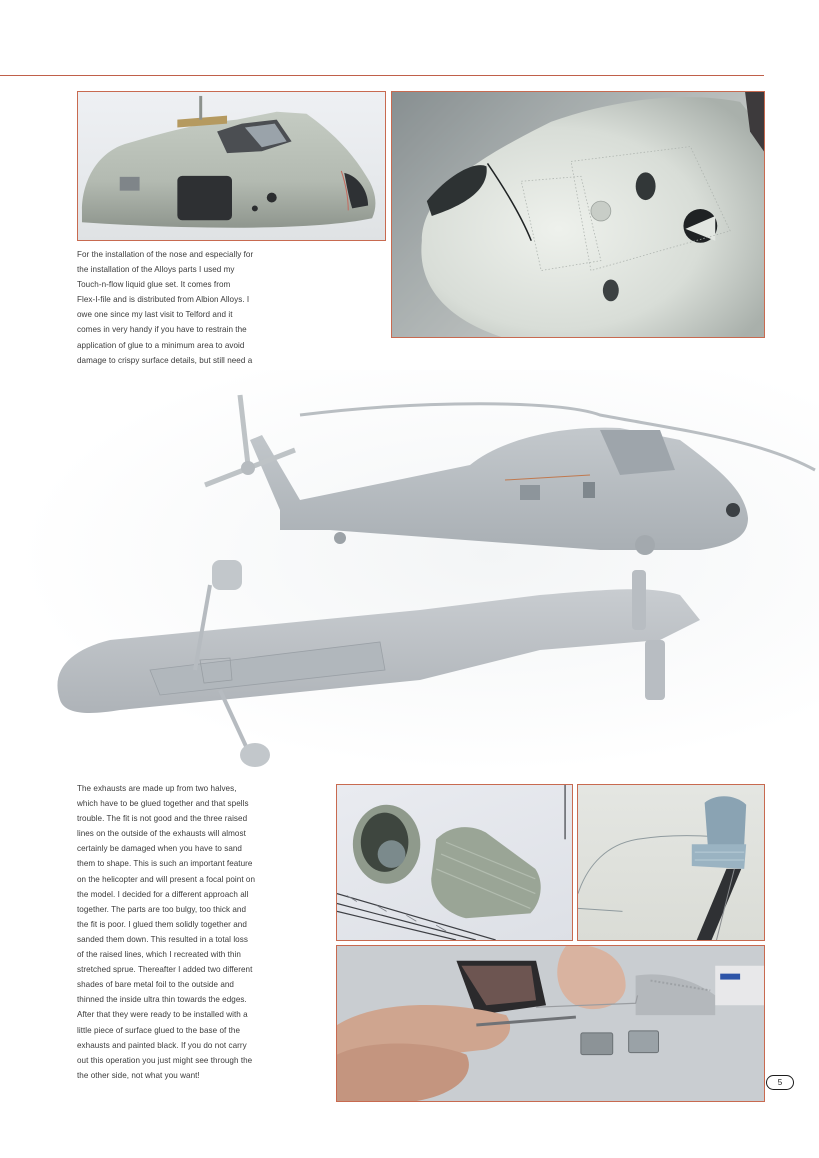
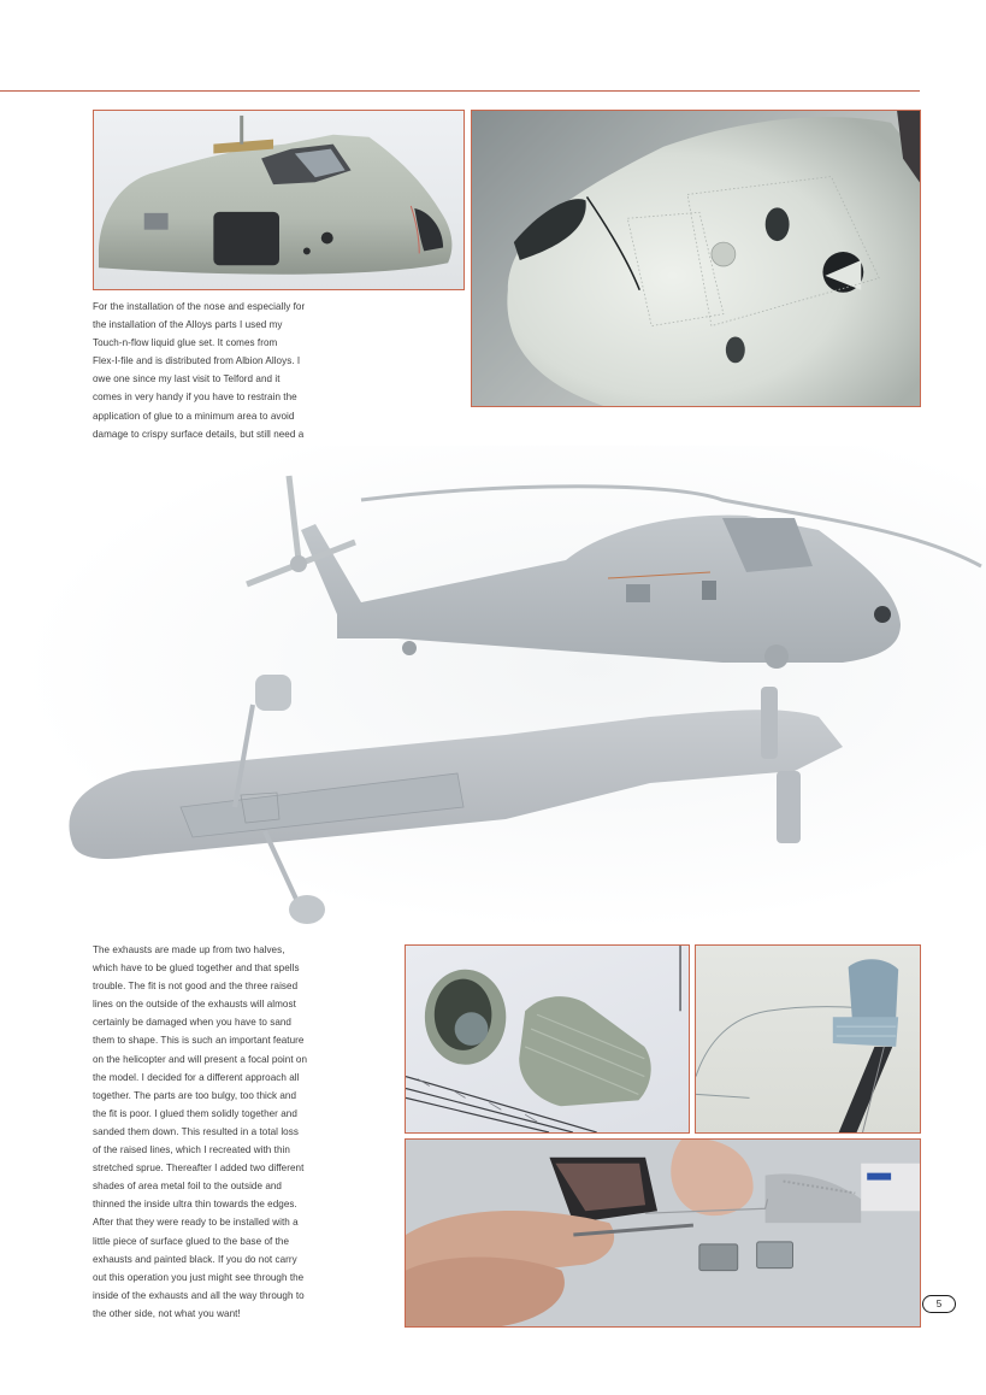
  For the installation of the nose and especially for
  the installation of the Alloys parts I used my
  Touch-n-flow liquid glue set. It comes from
  Flex-I-file and is distributed from Albion Alloys. I
  owe one since my last visit to Telford and it
  comes in very handy if you have to restrain the
  application of glue to a minimum area to avoid
  damage to crispy surface details, but still need a
  The exhausts are made up from two halves,
  which have to be glued together and that spells
  trouble. The fit is not good and the three raised
  lines on the outside of the exhausts will almost
  certainly be damaged when you have to sand
  them to shape. This is such an important feature
  on the helicopter and will present a focal point on
  the model. I decided for a different approach all
  together. The parts are too bulgy, too thick and
  the fit is poor. I glued them solidly together and
  sanded them down. This resulted in a total loss
  of the raised lines, which I recreated with thin
  stretched sprue. Thereafter I added two different
- shades of bare metal foil to the outside and
+ shades of area metal foil to the outside and
  thinned the inside ultra thin towards the edges.
  After that they were ready to be installed with a
  little piece of surface glued to the base of the
  exhausts and painted black. If you do not carry
  out this operation you just might see through the
+ inside of the exhausts and all the way through to
  the other side, not what you want!
  5
